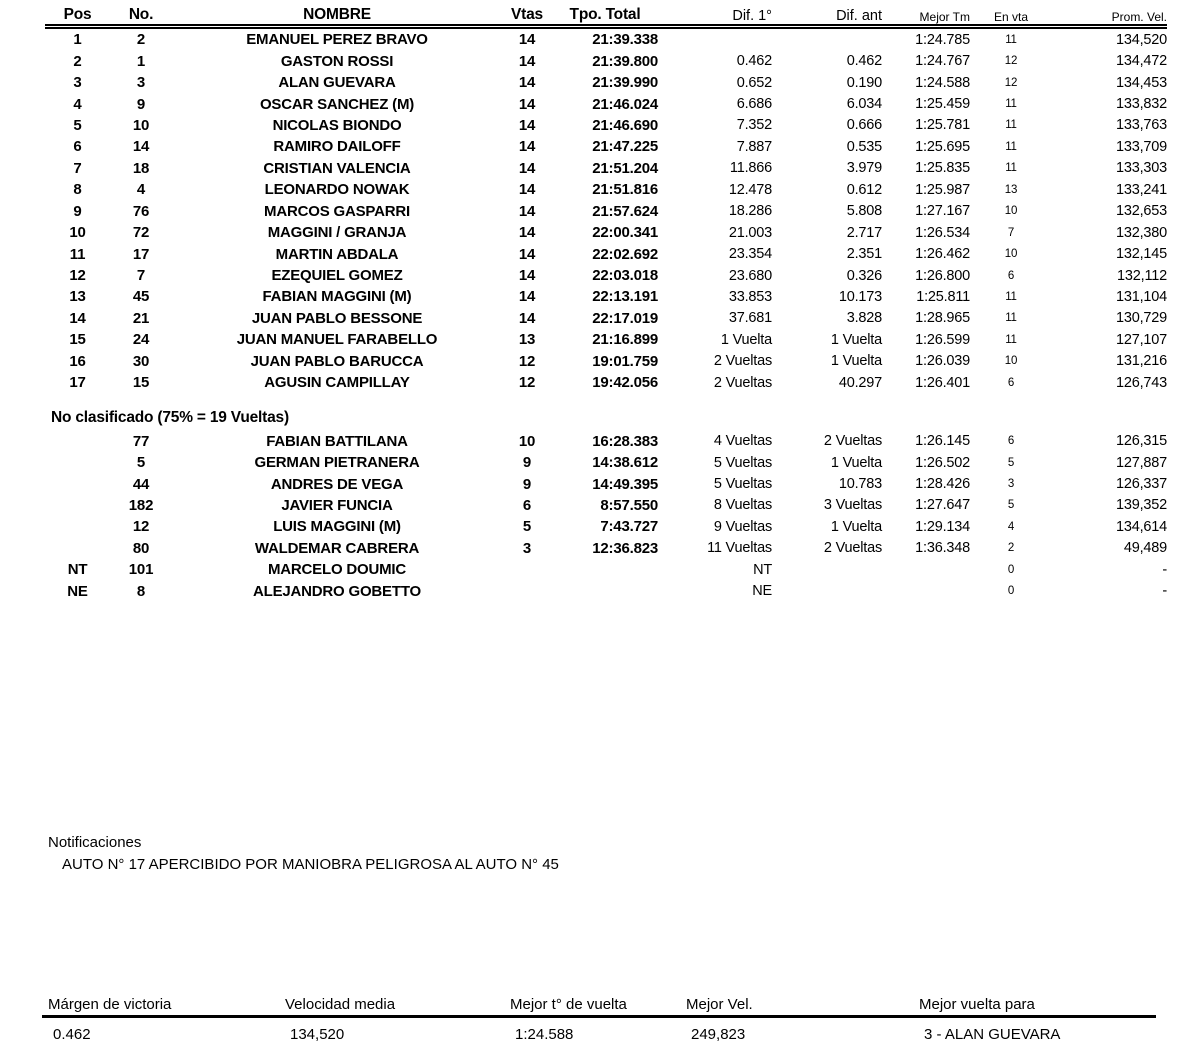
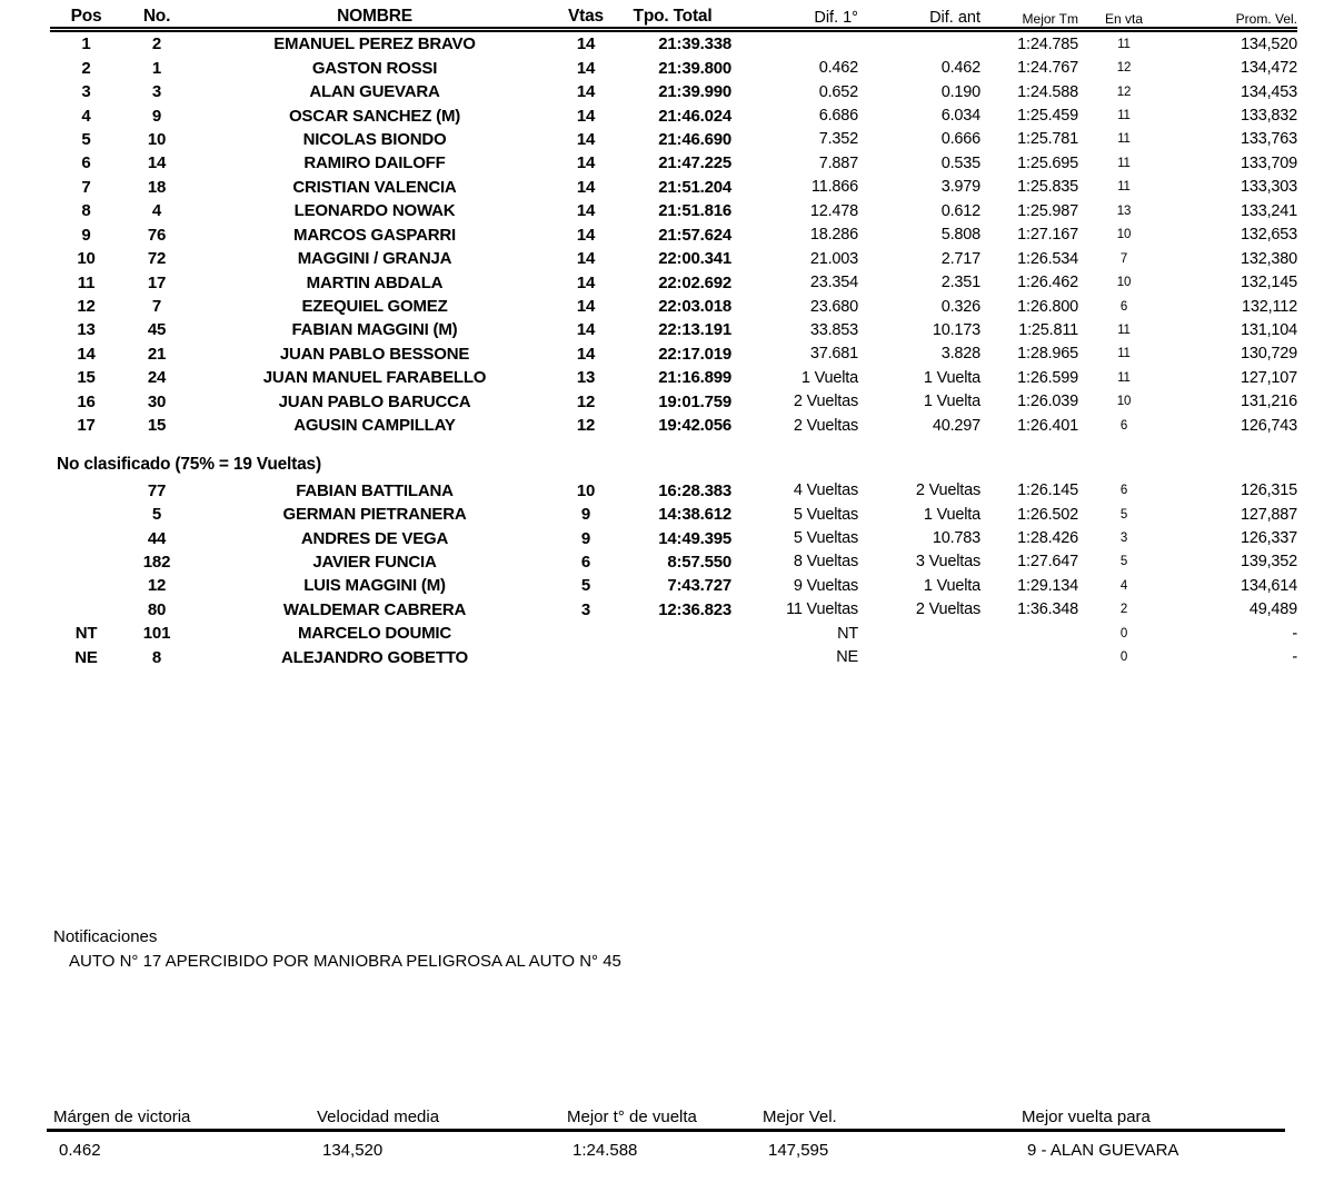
  Pos	No.	NOMBRE	Vtas	Tpo. Total	Dif. 1°	Dif. ant	Mejor Tm	En vta	Prom. Vel.
  1	2	EMANUEL PEREZ BRAVO	14	21:39.338			1:24.785	11	134,520
  2	1	GASTON ROSSI	14	21:39.800	0.462	0.462	1:24.767	12	134,472
  3	3	ALAN GUEVARA	14	21:39.990	0.652	0.190	1:24.588	12	134,453
  4	9	OSCAR SANCHEZ (M)	14	21:46.024	6.686	6.034	1:25.459	11	133,832
  5	10	NICOLAS BIONDO	14	21:46.690	7.352	0.666	1:25.781	11	133,763
  6	14	RAMIRO DAILOFF	14	21:47.225	7.887	0.535	1:25.695	11	133,709
  7	18	CRISTIAN VALENCIA	14	21:51.204	11.866	3.979	1:25.835	11	133,303
  8	4	LEONARDO NOWAK	14	21:51.816	12.478	0.612	1:25.987	13	133,241
  9	76	MARCOS GASPARRI	14	21:57.624	18.286	5.808	1:27.167	10	132,653
  10	72	MAGGINI / GRANJA	14	22:00.341	21.003	2.717	1:26.534	7	132,380
  11	17	MARTIN ABDALA	14	22:02.692	23.354	2.351	1:26.462	10	132,145
  12	7	EZEQUIEL GOMEZ	14	22:03.018	23.680	0.326	1:26.800	6	132,112
  13	45	FABIAN MAGGINI (M)	14	22:13.191	33.853	10.173	1:25.811	11	131,104
  14	21	JUAN PABLO BESSONE	14	22:17.019	37.681	3.828	1:28.965	11	130,729
  15	24	JUAN MANUEL FARABELLO	13	21:16.899	1 Vuelta	1 Vuelta	1:26.599	11	127,107
  16	30	JUAN PABLO BARUCCA	12	19:01.759	2 Vueltas	1 Vuelta	1:26.039	10	131,216
  17	15	AGUSIN CAMPILLAY	12	19:42.056	2 Vueltas	40.297	1:26.401	6	126,743
  No clasificado (75% = 19 Vueltas)
  	77	FABIAN BATTILANA	10	16:28.383	4 Vueltas	2 Vueltas	1:26.145	6	126,315
  	5	GERMAN PIETRANERA	9	14:38.612	5 Vueltas	1 Vuelta	1:26.502	5	127,887
  	44	ANDRES DE VEGA	9	14:49.395	5 Vueltas	10.783	1:28.426	3	126,337
  	182	JAVIER FUNCIA	6	8:57.550	8 Vueltas	3 Vueltas	1:27.647	5	139,352
  	12	LUIS MAGGINI (M)	5	7:43.727	9 Vueltas	1 Vuelta	1:29.134	4	134,614
  	80	WALDEMAR CABRERA	3	12:36.823	11 Vueltas	2 Vueltas	1:36.348	2	49,489
  NT	101	MARCELO DOUMIC			NT			0	-
  NE	8	ALEJANDRO GOBETTO			NE			0	-
  Notificaciones
  AUTO N° 17 APERCIBIDO POR MANIOBRA PELIGROSA AL AUTO N° 45
  Márgen de victoria
  0.462
  Velocidad media
  134,520
  Mejor t° de vuelta
  1:24.588
  Mejor Vel.
- 249,823
+ 147,595
  Mejor vuelta para
- 3 - ALAN GUEVARA
+ 9 - ALAN GUEVARA
